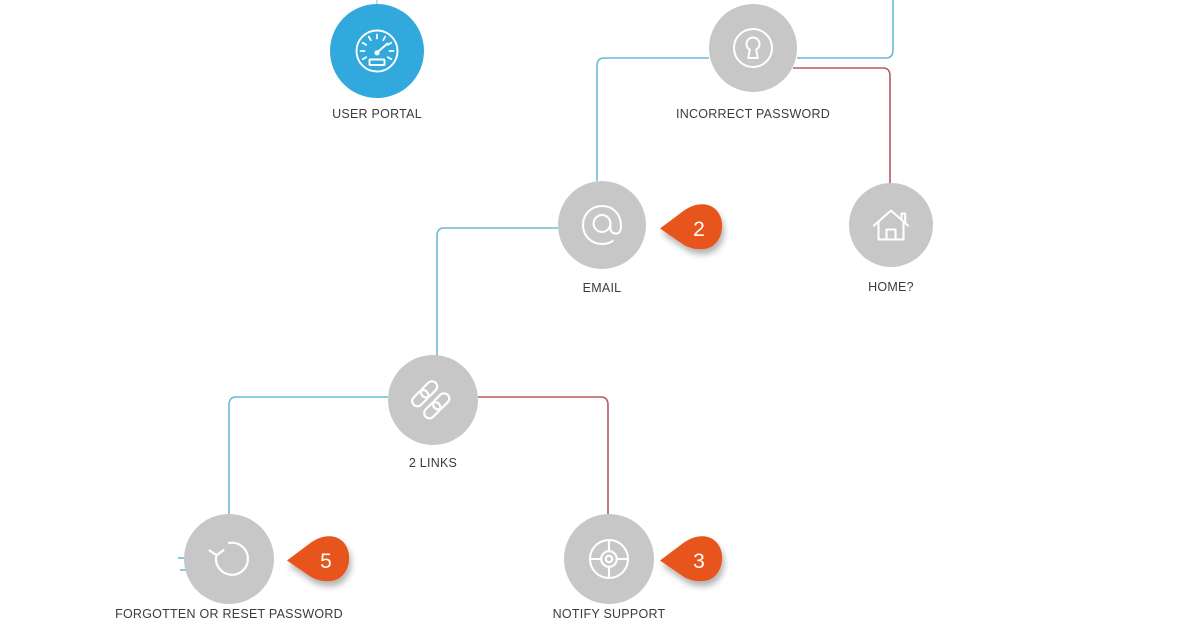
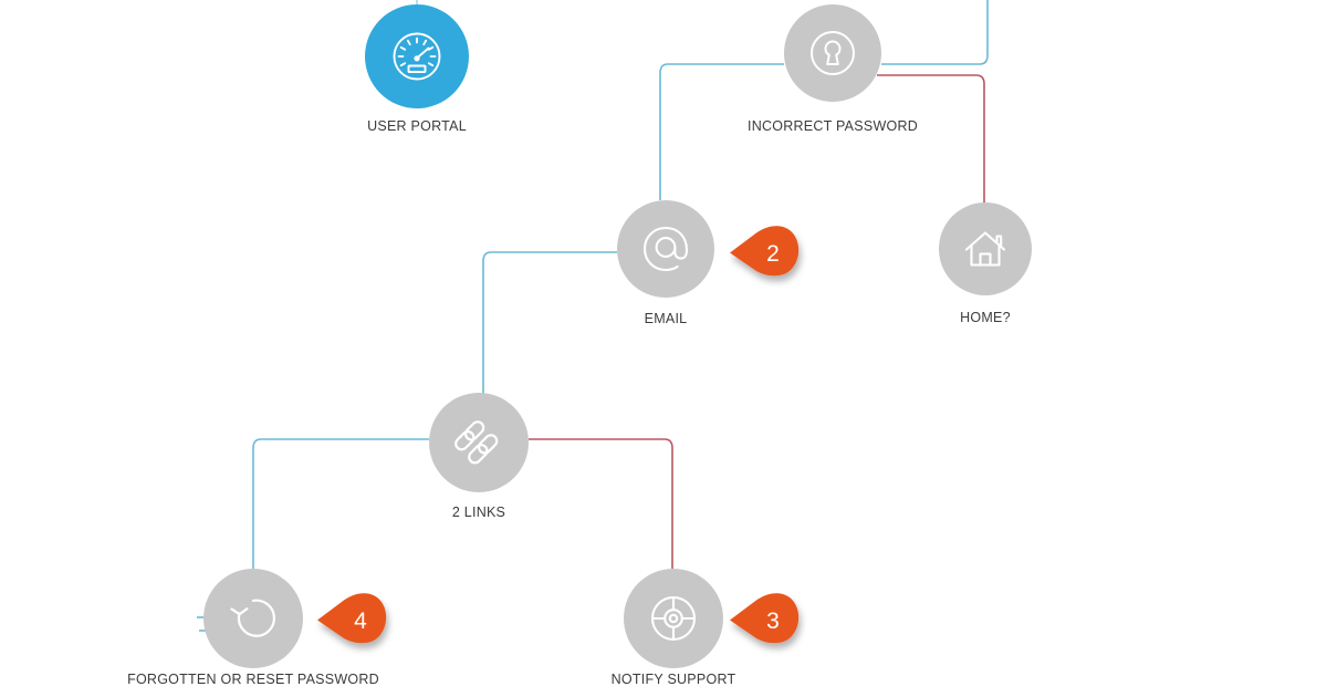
  USER PORTAL
  INCORRECT PASSWORD
  EMAIL
  HOME?
  2 LINKS
  FORGOTTEN OR RESET PASSWORD
  NOTIFY SUPPORT
  2
  3
- 5
+ 4
